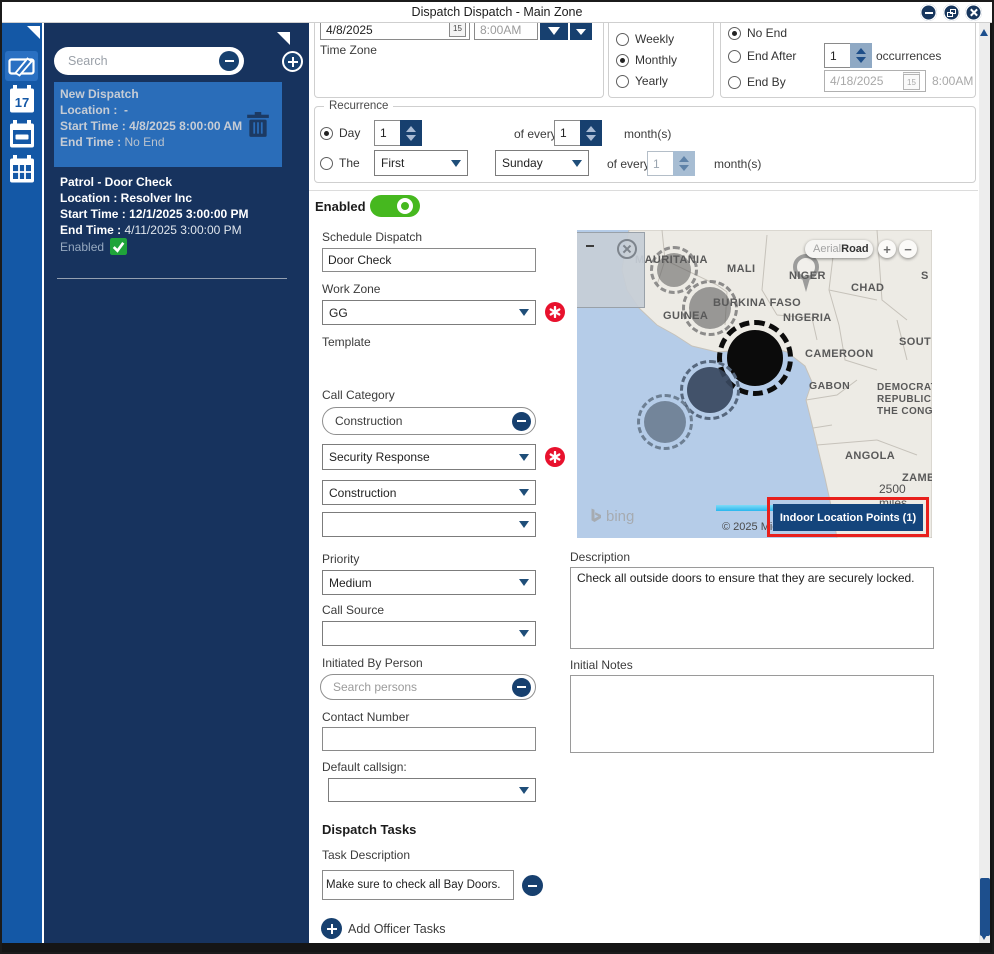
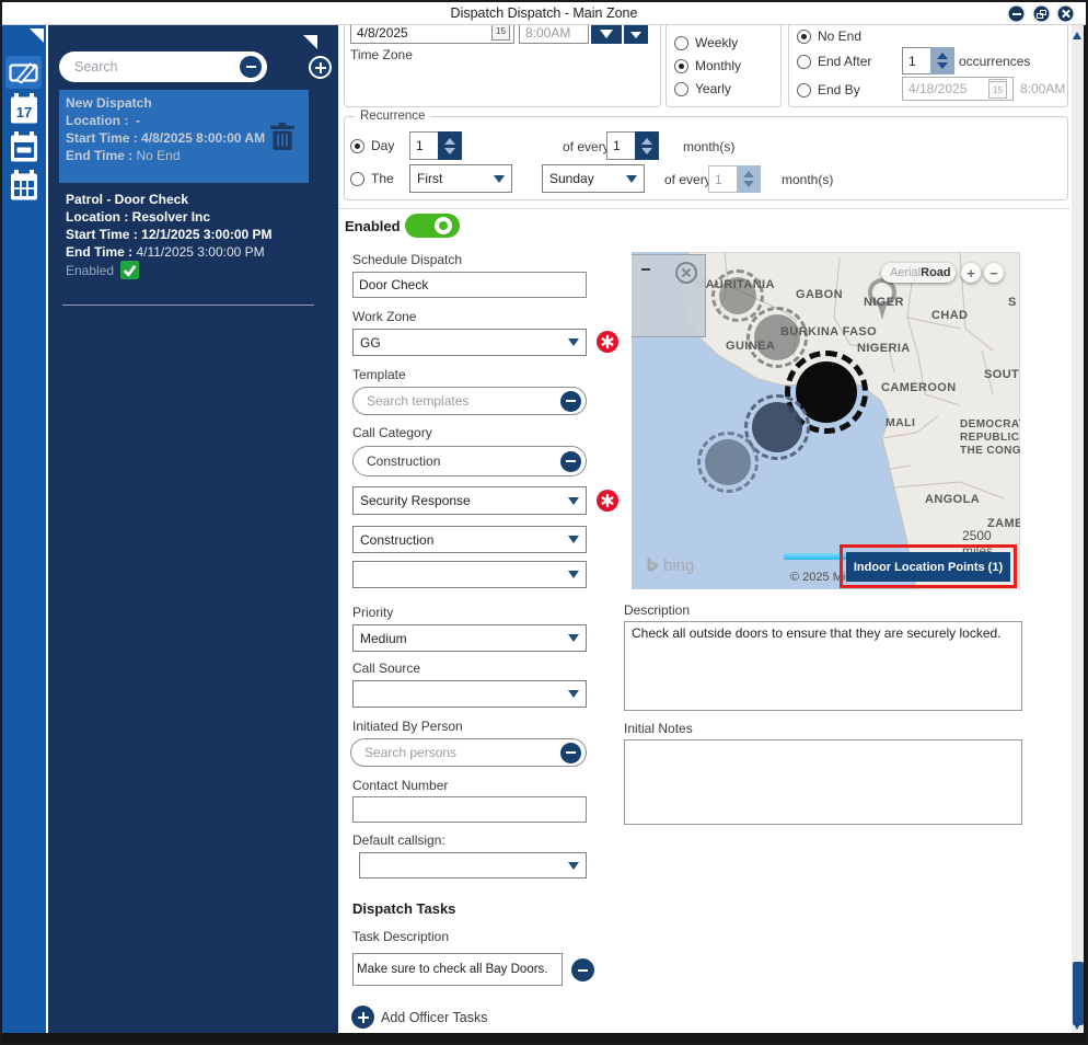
  Dispatch Dispatch - Main Zone
  17
  Search
  New Dispatch
  Location : -
  Start Time : 4/8/2025 8:00:00 AM
  End Time : No End
  Patrol - Door Check
  Location : Resolver Inc
  Start Time : 12/1/2025 3:00:00 PM
  End Time : 4/11/2025 3:00:00 PM
  Enabled
  4/8/2025
  15
  8:00AM
  Time Zone
  Weekly
  Monthly
  Yearly
  No End
  End After
  1
  occurrences
  End By
  4/18/2025
  15
  8:00AM
  Recurrence
  Day
  1
  of ever
  1
  month(s)
  The
  First
  Sunday
  of ever
  1
  month(s)
  Enabled
  Schedule Dispatch
  Door Check
  Work Zone
  GG
  Template
+ Search templates
  Call Category
  Construction
  Security Response
  Construction
  Priority
  Medium
  Call Source
  Initiated By Person
  Search persons
  Contact Number
  Default callsign:
  AURITANIA
- MALI
+ GABON
  NIGER
  CHAD
  BURKINA FASO
  GUINEA
  NIGERIA
  CAMEROON
  S
  SOUT
- GABON
+ MALI
  DEMOCRA
  REPUBLIC
  THE CONG
  ANGOLA
  ZAMB
  Aerial
  Road
  +
  −
  2500 miles
  bing
  © 2025 Mi
  Indoor Location Points (1)
  Description
  Check all outside doors to ensure that they are securely locked.
  Initial Notes
  Dispatch Tasks
  Task Description
  Make sure to check all Bay Doors.
  Add Officer Tasks
